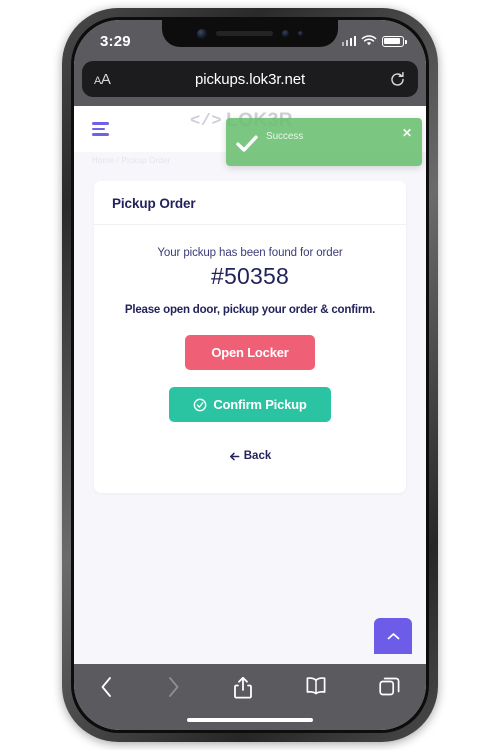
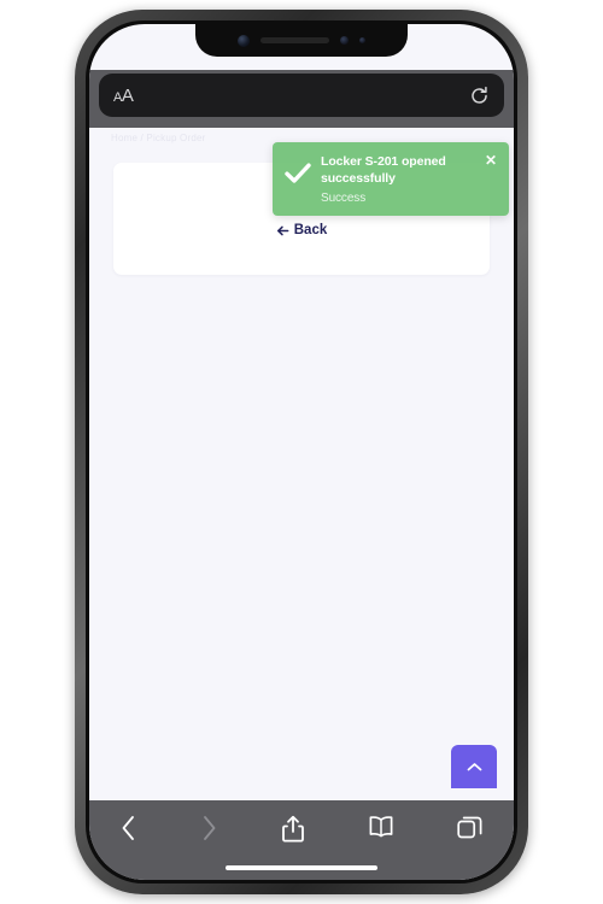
- 3:29
  AA
- pickups.lok3r.net
- </>
- LOK3R
- Pickup Order
- Your pickup has been found for order
- #50358
- Please open door, pickup your order & confirm.
- Open Locker
- Confirm Pickup
  Back
+ Locker S-201 opened successfully
  Success
  ✕
